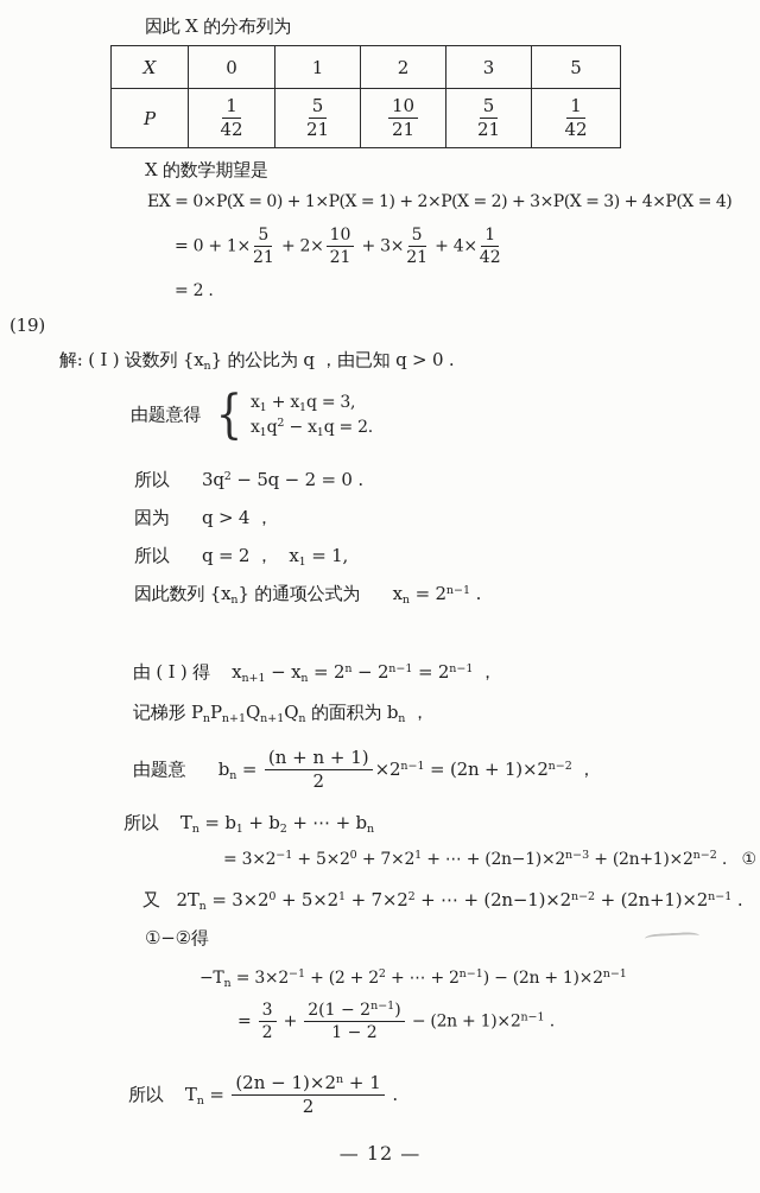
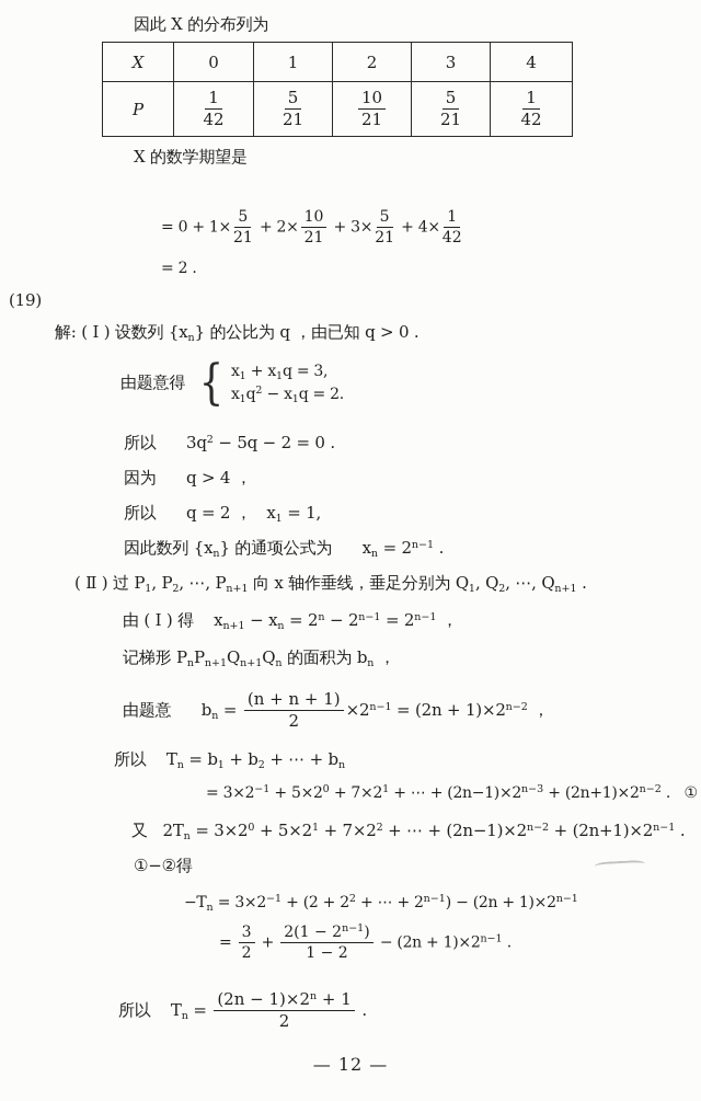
  因此 X 的分布列为
- X	0	1	2	3	5
+ X	0	1	2	3	4
  P	142	521	1021	521	142
  X 的数学期望是
- EX = 0×P(X = 0) + 1×P(X = 1) + 2×P(X = 2) + 3×P(X = 3) + 4×P(X = 4)
  = 0 + 1×
  5
  21
  + 2×
  10
  21
  + 3×
  5
  21
  + 4×
  1
  42
  = 2 .
  (19)
  解: ( Ⅰ ) 设数列 {xn} 的公比为 q ，由已知 q > 0 .
  由题意得
  {
  x1 + x1q = 3,
  x1q2 − x1q = 2.
  所以 3q2 − 5q − 2 = 0 .
  因为 q > 4 ，
  所以 q = 2 ， x1 = 1,
  因此数列 {xn} 的通项公式为 xn = 2n−1 .
+ ( Ⅱ ) 过 P1, P2, ⋯, Pn+1 向 x 轴作垂线，垂足分别为 Q1, Q2, ⋯, Qn+1 .
  由 ( Ⅰ ) 得 xn+1 − xn = 2n − 2n−1 = 2n−1 ，
  记梯形 PnPn+1Qn+1Qn 的面积为 bn ，
  由题意 bn =
  (n + n + 1)
  2
  ×2n−1 = (2n + 1)×2n−2 ，
  所以 Tn = b1 + b2 + ⋯ + bn
  = 3×2−1 + 5×20 + 7×21 + ⋯ + (2n−1)×2n−3 + (2n+1)×2n−2 . ①
  又 2Tn = 3×20 + 5×21 + 7×22 + ⋯ + (2n−1)×2n−2 + (2n+1)×2n−1 .
  ①−②得
  −Tn = 3×2−1 + (2 + 22 + ⋯ + 2n−1) − (2n + 1)×2n−1
  =
  3
  2
  +
  2(1 − 2n−1)
  1 − 2
  − (2n + 1)×2n−1 .
  所以 Tn =
  (2n − 1)×2n + 1
  2
  .
  — 12 —
